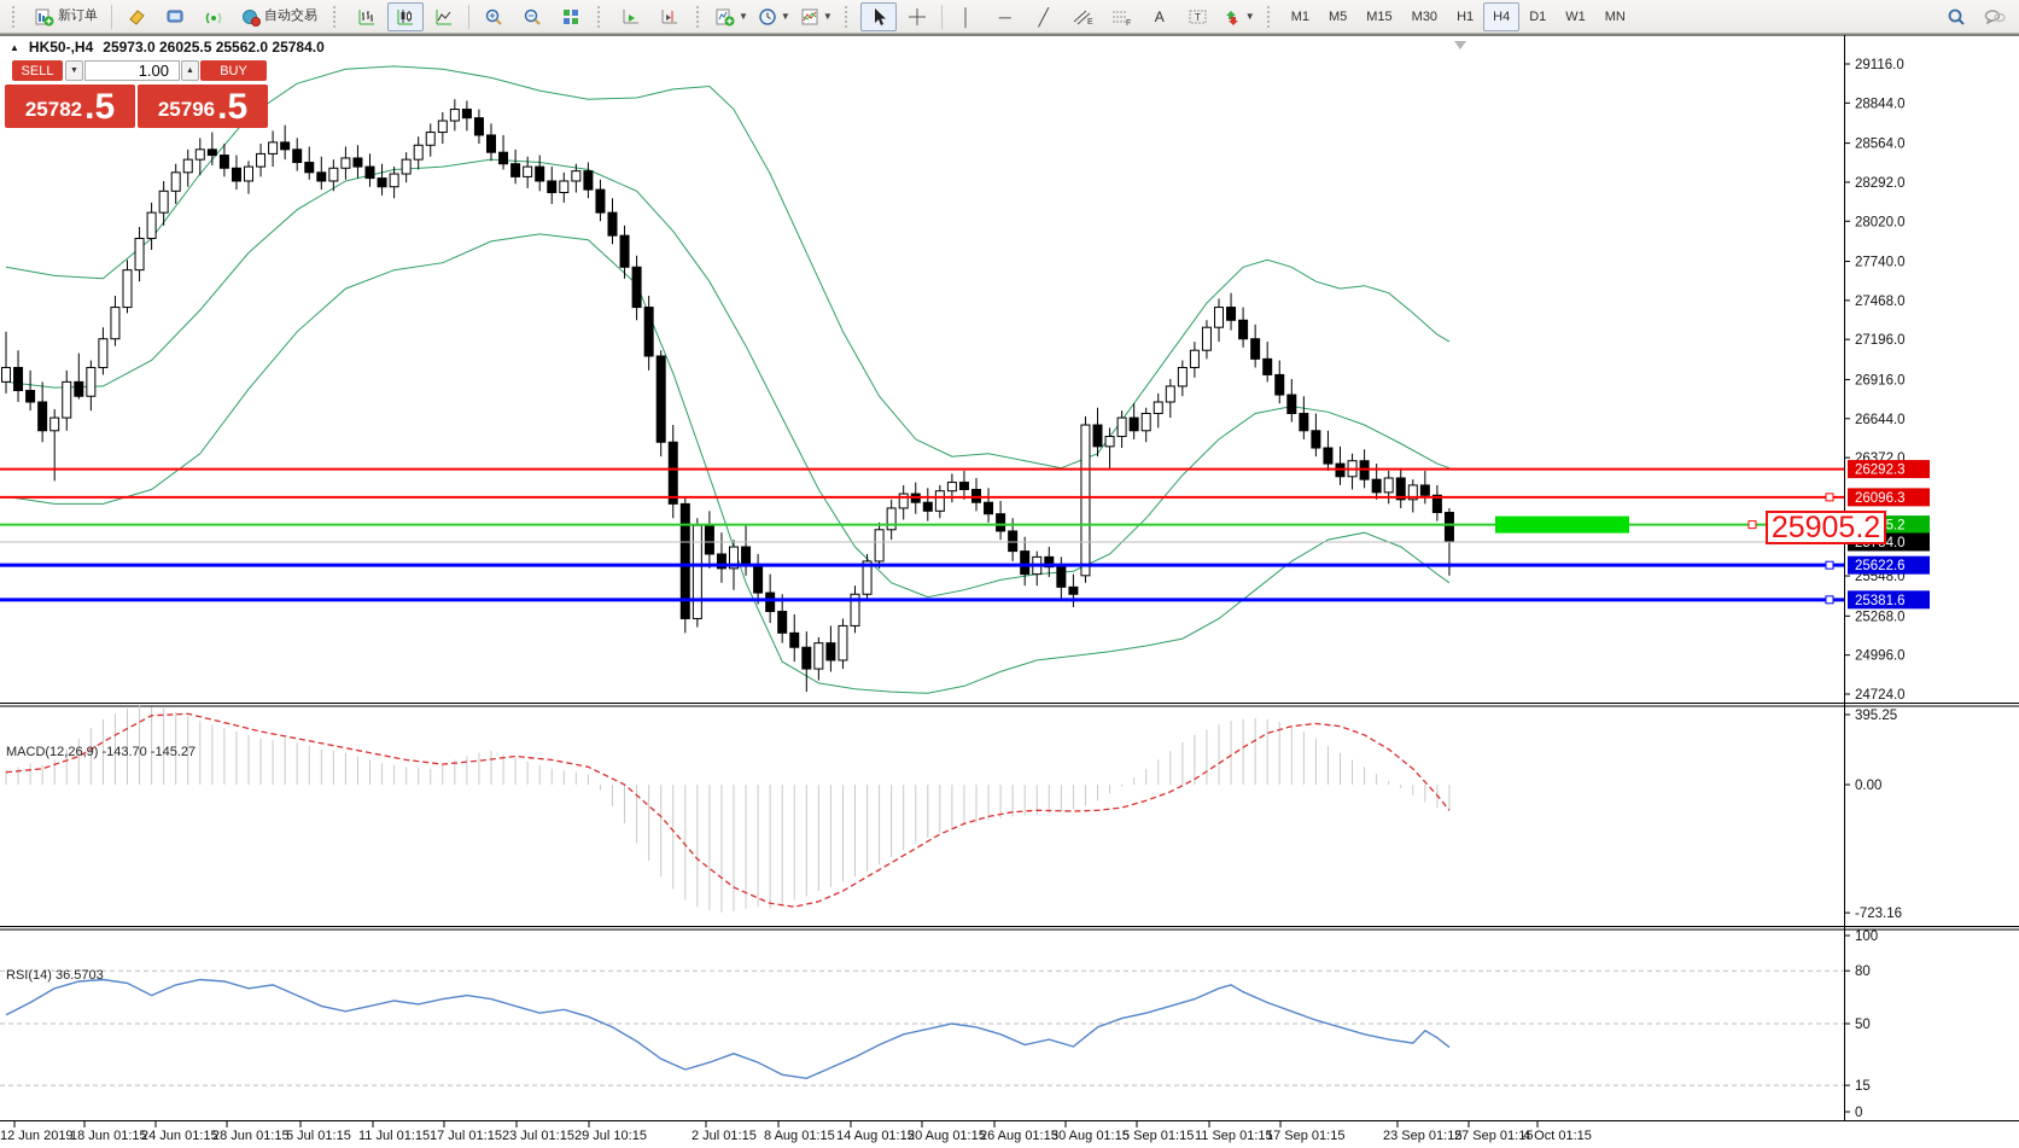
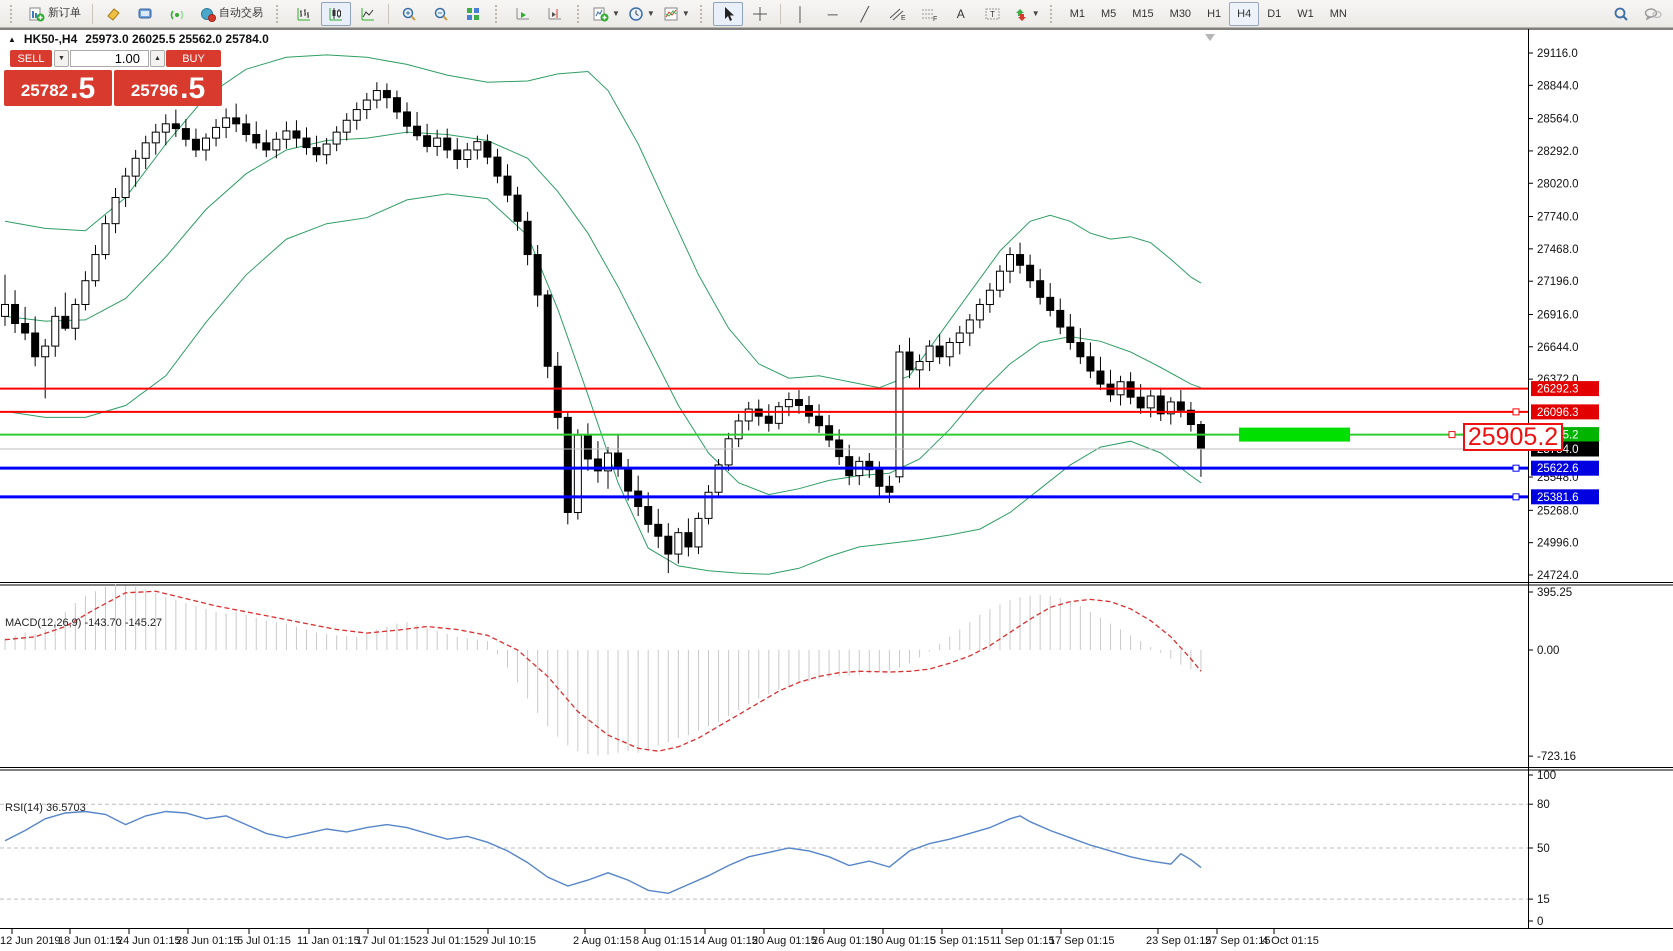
  新订单
  自动交易
  ▼
  ▼
  ▼
  │
  ─
  ╱
  A
  T
  ▼
  M1 M5 M15 M30 H1 H4 D1 W1 MN
  MACD(12,26,9) -143.70 -145.27
  395.25
  0.00
  -723.16
  RSI(14) 36.5703
  100
  80
  50
  15
  0
  29116.0
  28844.0
  28564.0
  28292.0
  28020.0
  27740.0
  27468.0
  27196.0
  26916.0
  26644.0
  26372.0
  25548.0
  25268.0
  24996.0
  24724.0
  26292.3
  26096.3
  25622.6
  25381.6
  12 Jun 2019
  18 Jun 01:15
  24 Jun 01:15
  28 Jun 01:15
  5 Jul 01:15
- 11 Jul 01:15
+ 11 Jan 01:15
  17 Jul 01:15
  23 Jul 01:15
  29 Jul 10:15
- 2 Jul 01:15
+ 2 Aug 01:15
  8 Aug 01:15
  14 Aug 01:15
  20 Aug 01:15
  26 Aug 01:15
  30 Aug 01:15
  5 Sep 01:15
  11 Sep 01:15
  17 Sep 01:15
  23 Sep 01:15
  27 Sep 01:15
  4 Oct 01:15
  ▲
  HK50-,H4
  25973.0 26025.5 25562.0 25784.0
  SELL
  1.00
  BUY
  25782
  .5
  25796
  .5
  25905.2
